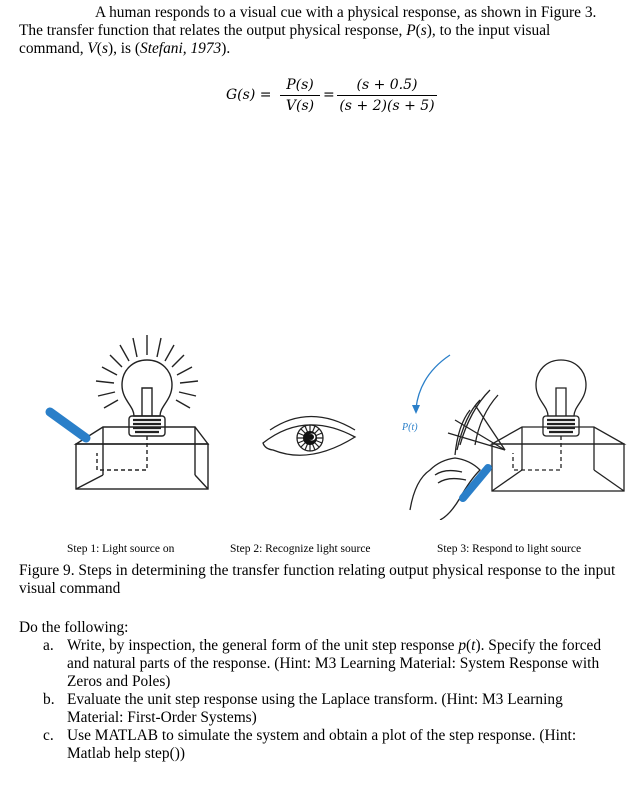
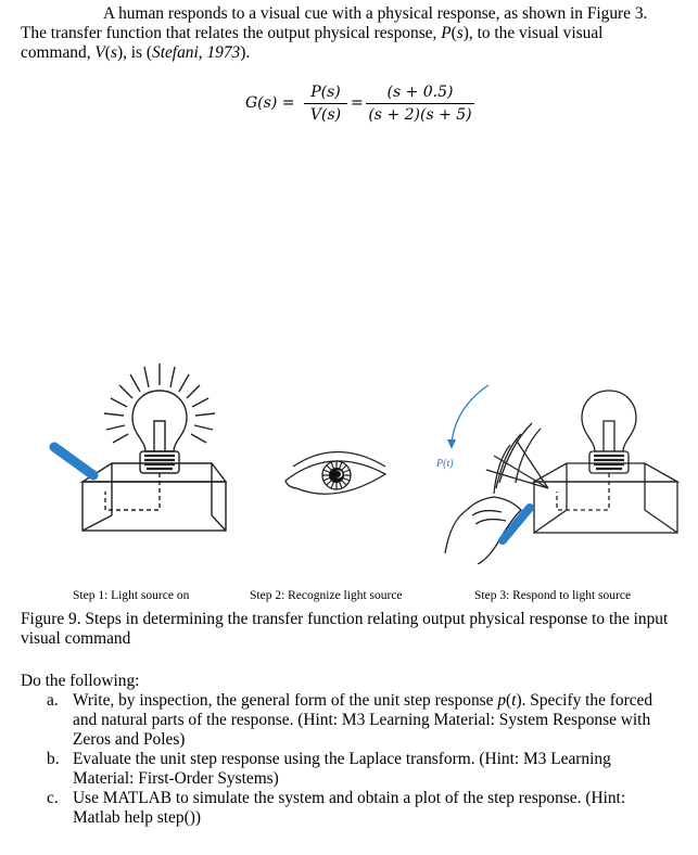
  A human responds to a visual cue with a physical response, as shown in Figure 3.
- The transfer function that relates the output physical response, P(s), to the input visual
+ The transfer function that relates the output physical response, P(s), to the visual visual
  command, V(s), is (Stefani, 1973).
  G(s) =
  P(s)
  V(s)
  =
  (s + 0.5)
  (s + 2)(s + 5)
  P(t)
  Step 1: Light source on
  Step 2: Recognize light source
  Step 3: Respond to light source
  Figure 9. Steps in determining the transfer function relating output physical response to the input
  visual command
  Do the following:
  a.
  Write, by inspection, the general form of the unit step response p(t). Specify the forced
  and natural parts of the response. (Hint: M3 Learning Material: System Response with
  Zeros and Poles)
  b.
  Evaluate the unit step response using the Laplace transform. (Hint: M3 Learning
  Material: First-Order Systems)
  c.
  Use MATLAB to simulate the system and obtain a plot of the step response. (Hint:
  Matlab help step())
